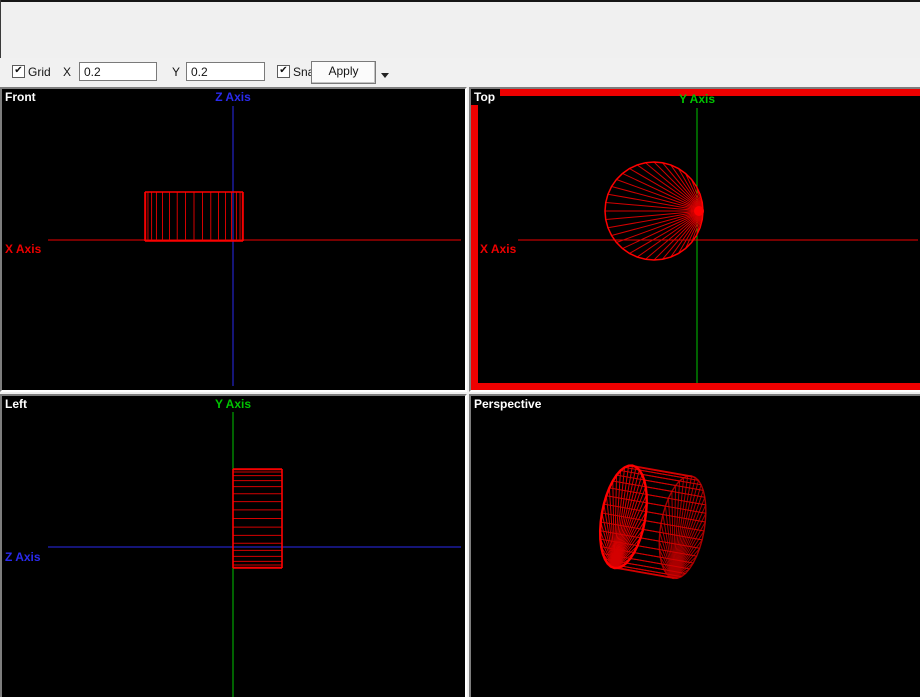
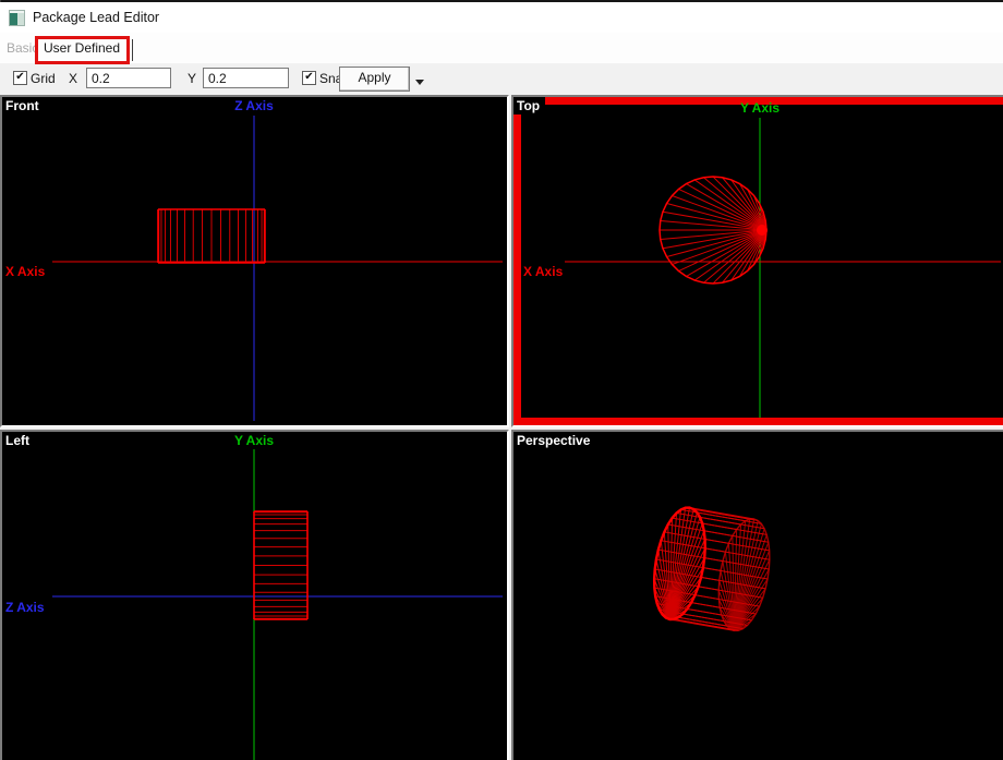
+ Package Lead Editor
+ Basic
+ User Defined
  ✔
  Grid
  X
  0.2
  Y
  0.2
  ✔
  Apply
  Front
  Z Axis
  X Axis
  Top
  Y Axis
  X Axis
  Left
  Y Axis
  Z Axis
  Perspective
